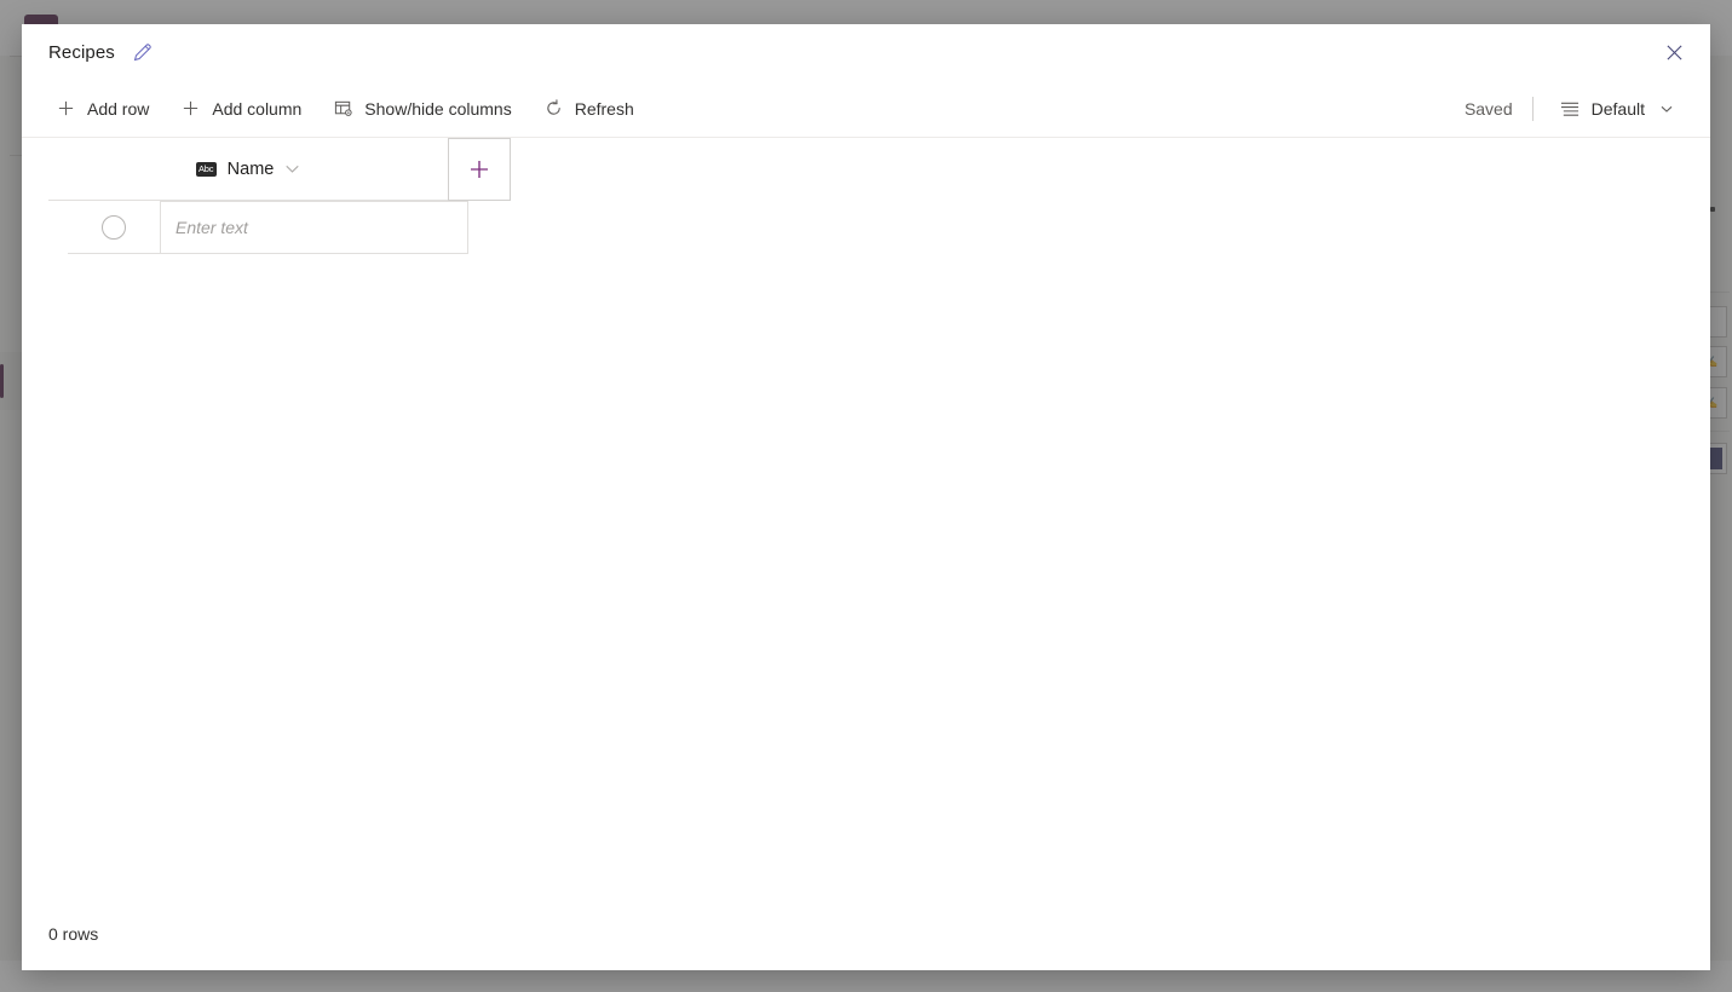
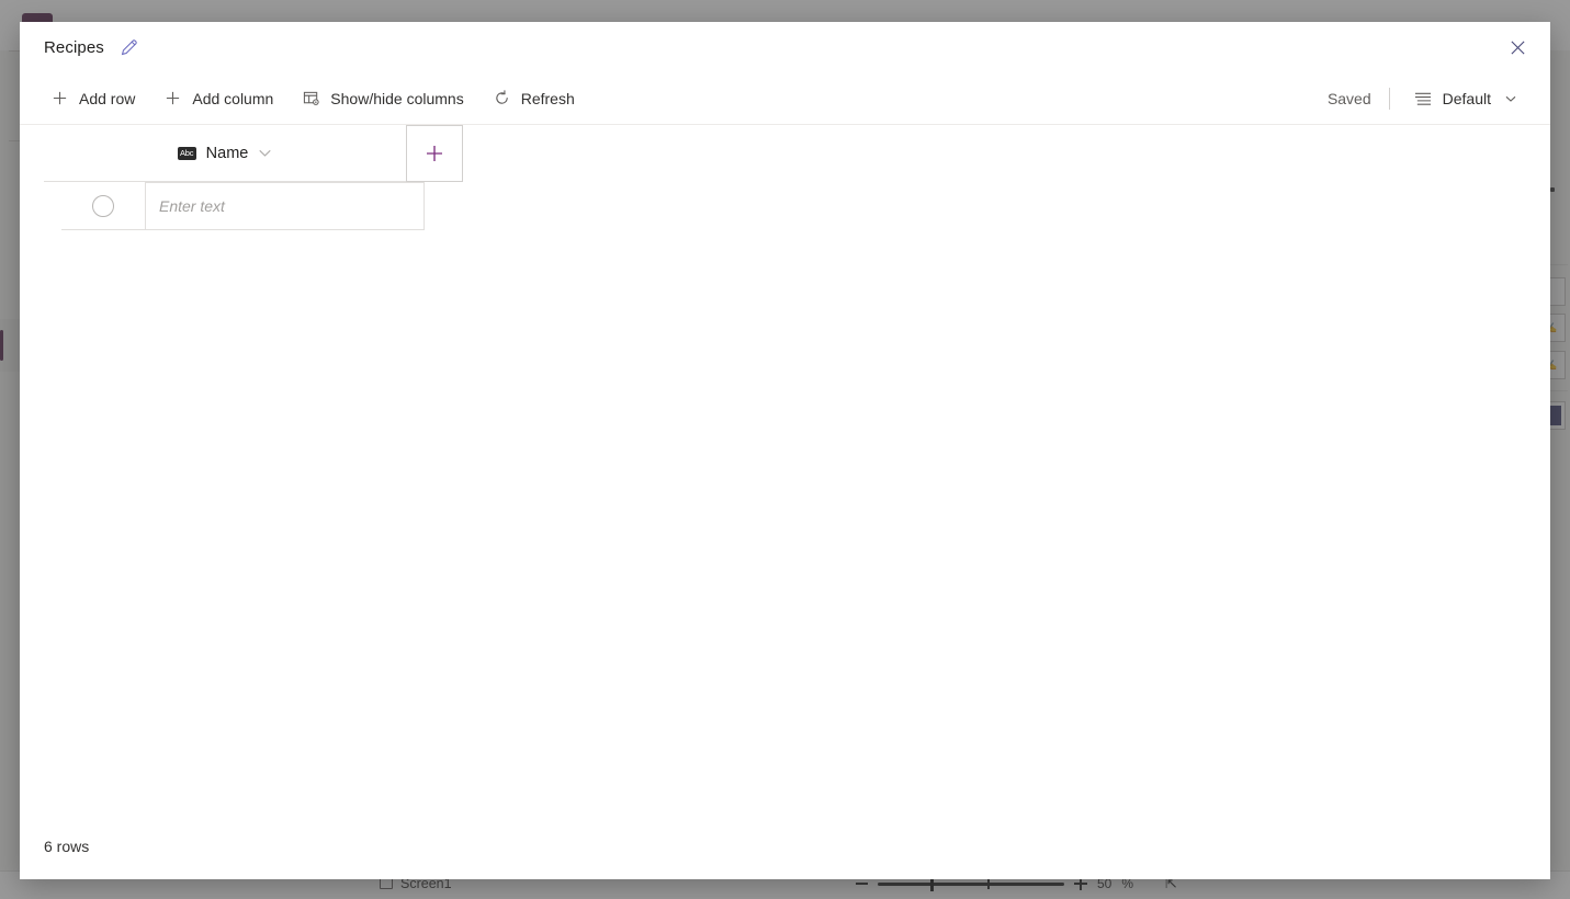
  ✍
  ✍
+ Screen1
+ 50
+ %
+ ⇱
  Recipes
  Add row
  Add column
  Show/hide columns
  Refresh
  Saved
  Default
  Abc
  Name
  Enter text
- 0 rows
+ 6 rows
